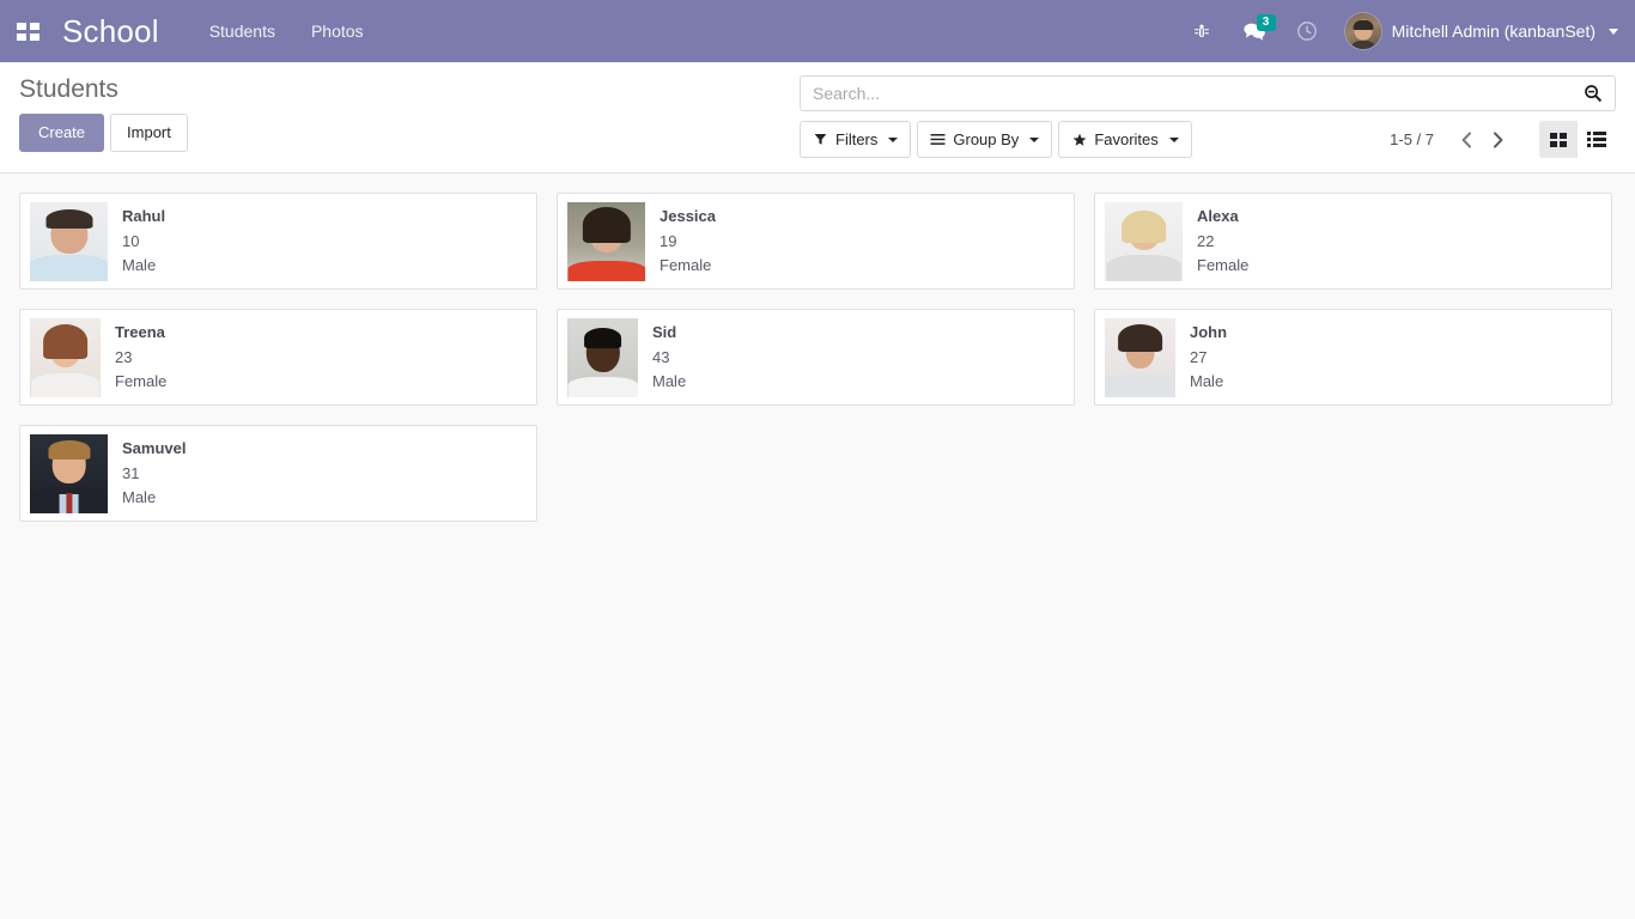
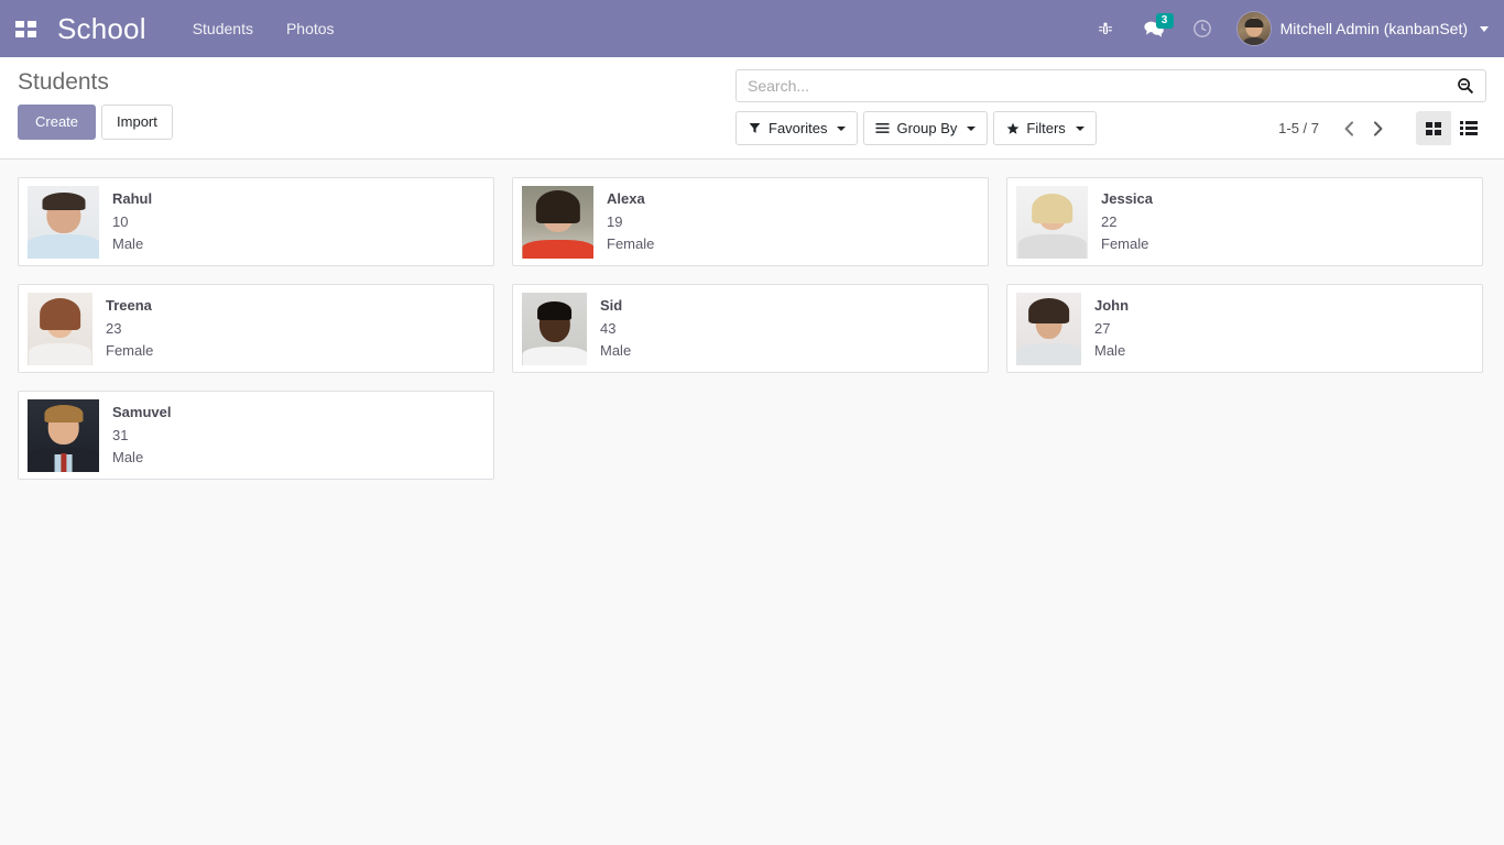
  School
  Students
  Photos
  3
  Mitchell Admin (kanbanSet)
  Students
  Create
  Import
  Search...
- Filters
+ Favorites
  Group By
- Favorites
+ Filters
  1-5 / 7
  Rahul
  10
  Male
- Jessica
+ Alexa
  19
  Female
- Alexa
+ Jessica
  22
  Female
  Treena
  23
  Female
  Sid
  43
  Male
  John
  27
  Male
  Samuvel
  31
  Male
